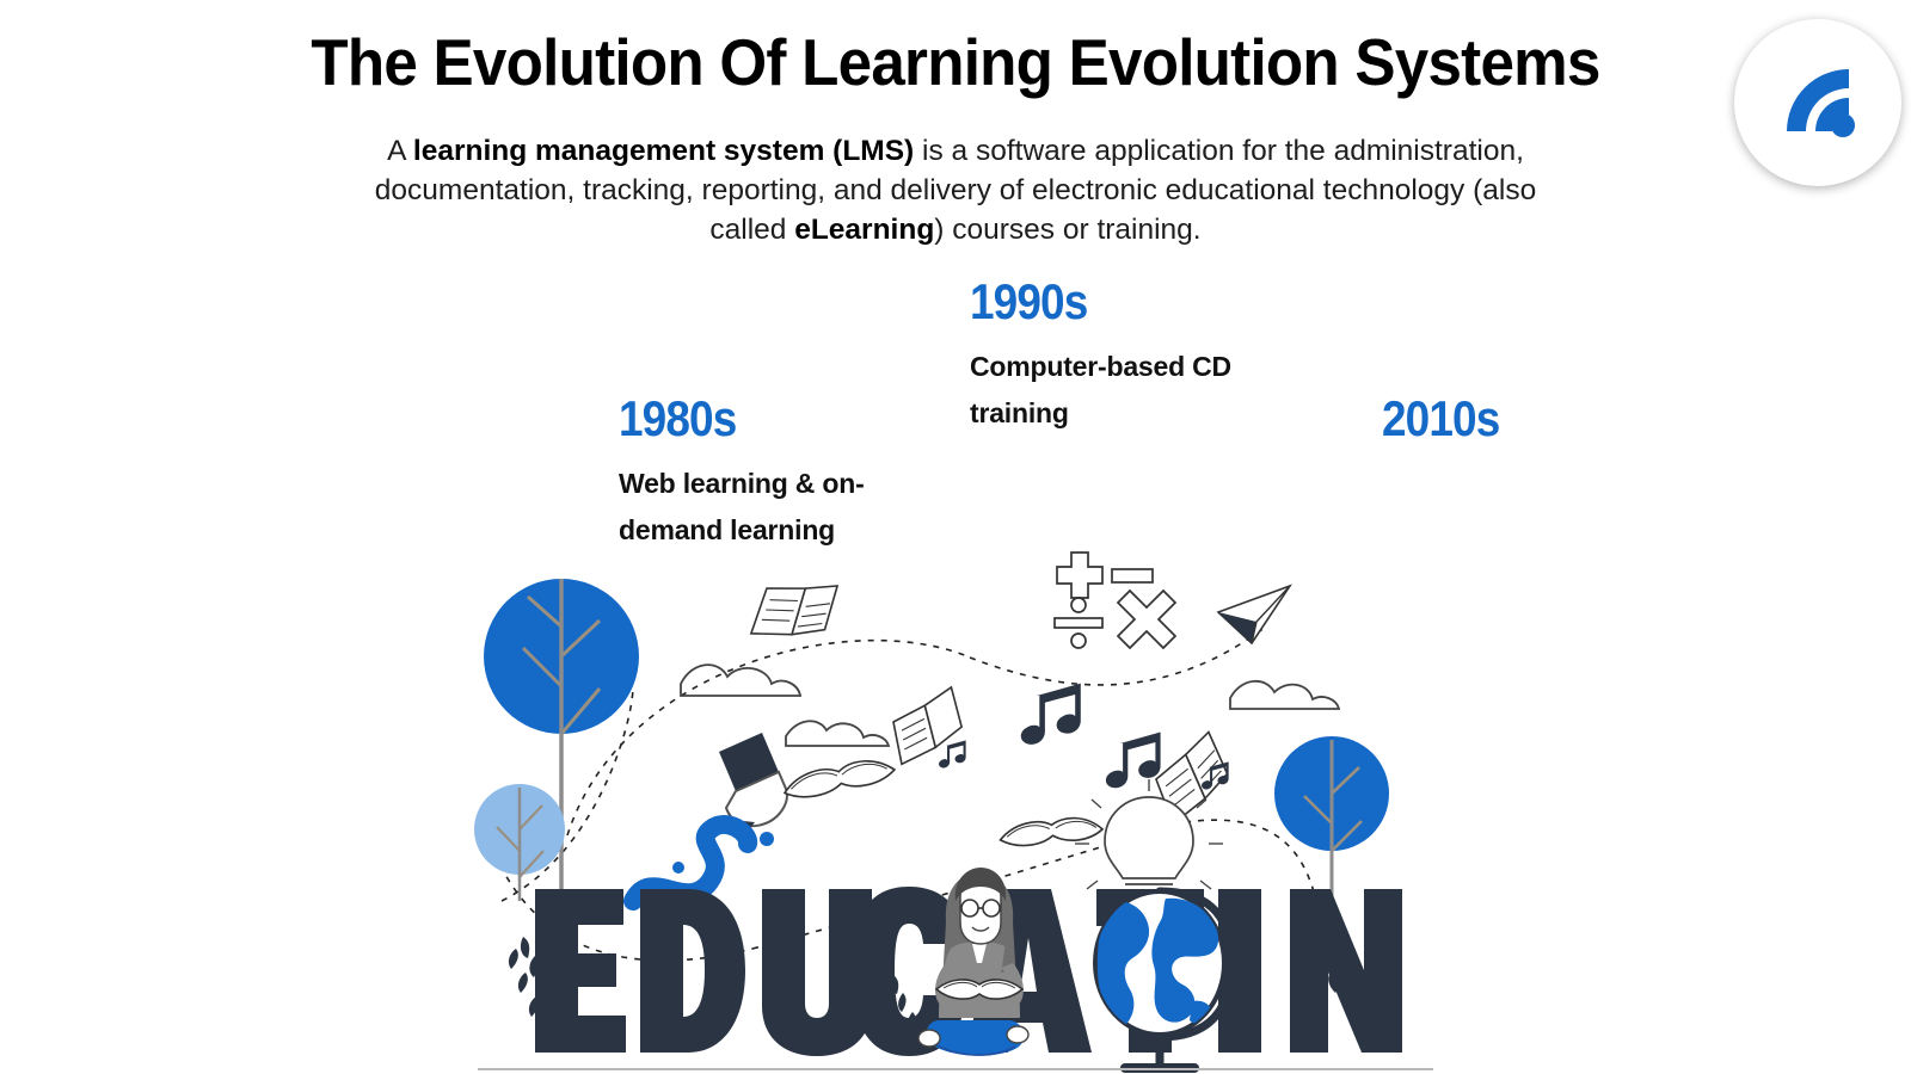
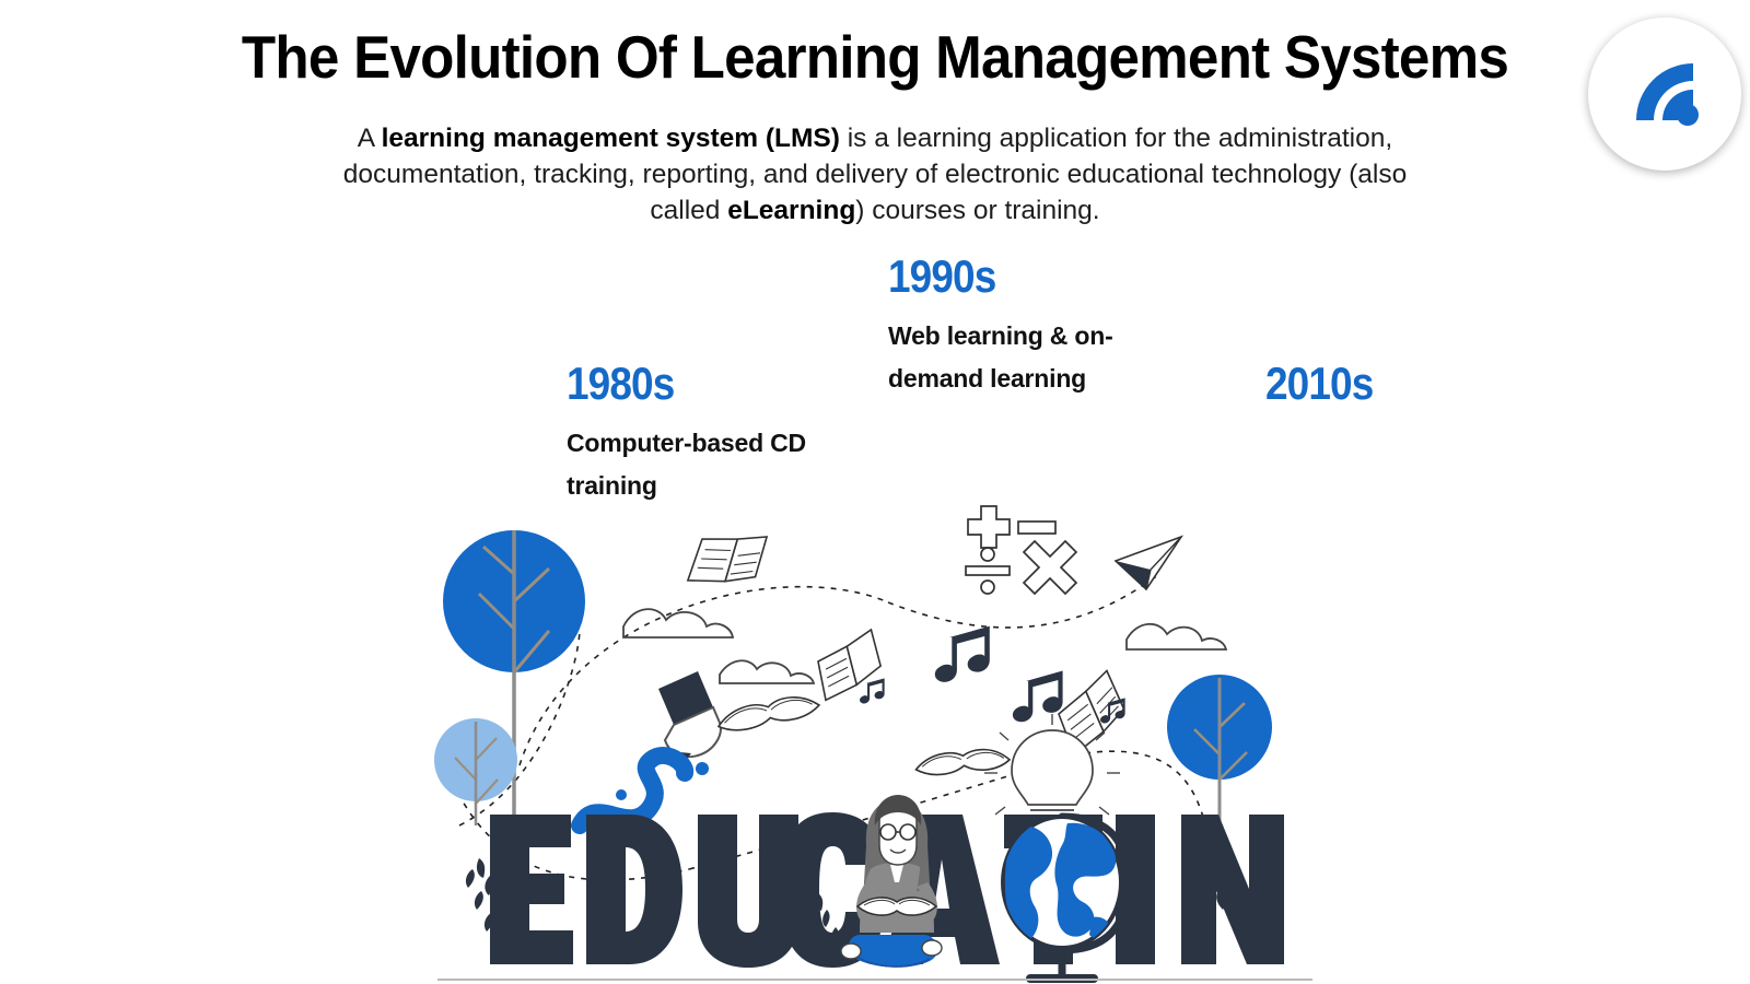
- The Evolution Of Learning Evolution Systems
+ The Evolution Of Learning Management Systems
- A learning management system (LMS) is a software application for the administration, documentation, tracking, reporting, and delivery of electronic educational technology (also called eLearning) courses or training.
+ A learning management system (LMS) is a learning application for the administration, documentation, tracking, reporting, and delivery of electronic educational technology (also called eLearning) courses or training.
  1980s
- Web learning & on-demand learning
+ Computer-based CD training
  1990s
- Computer-based CD training
+ Web learning & on-demand learning
  2010s
